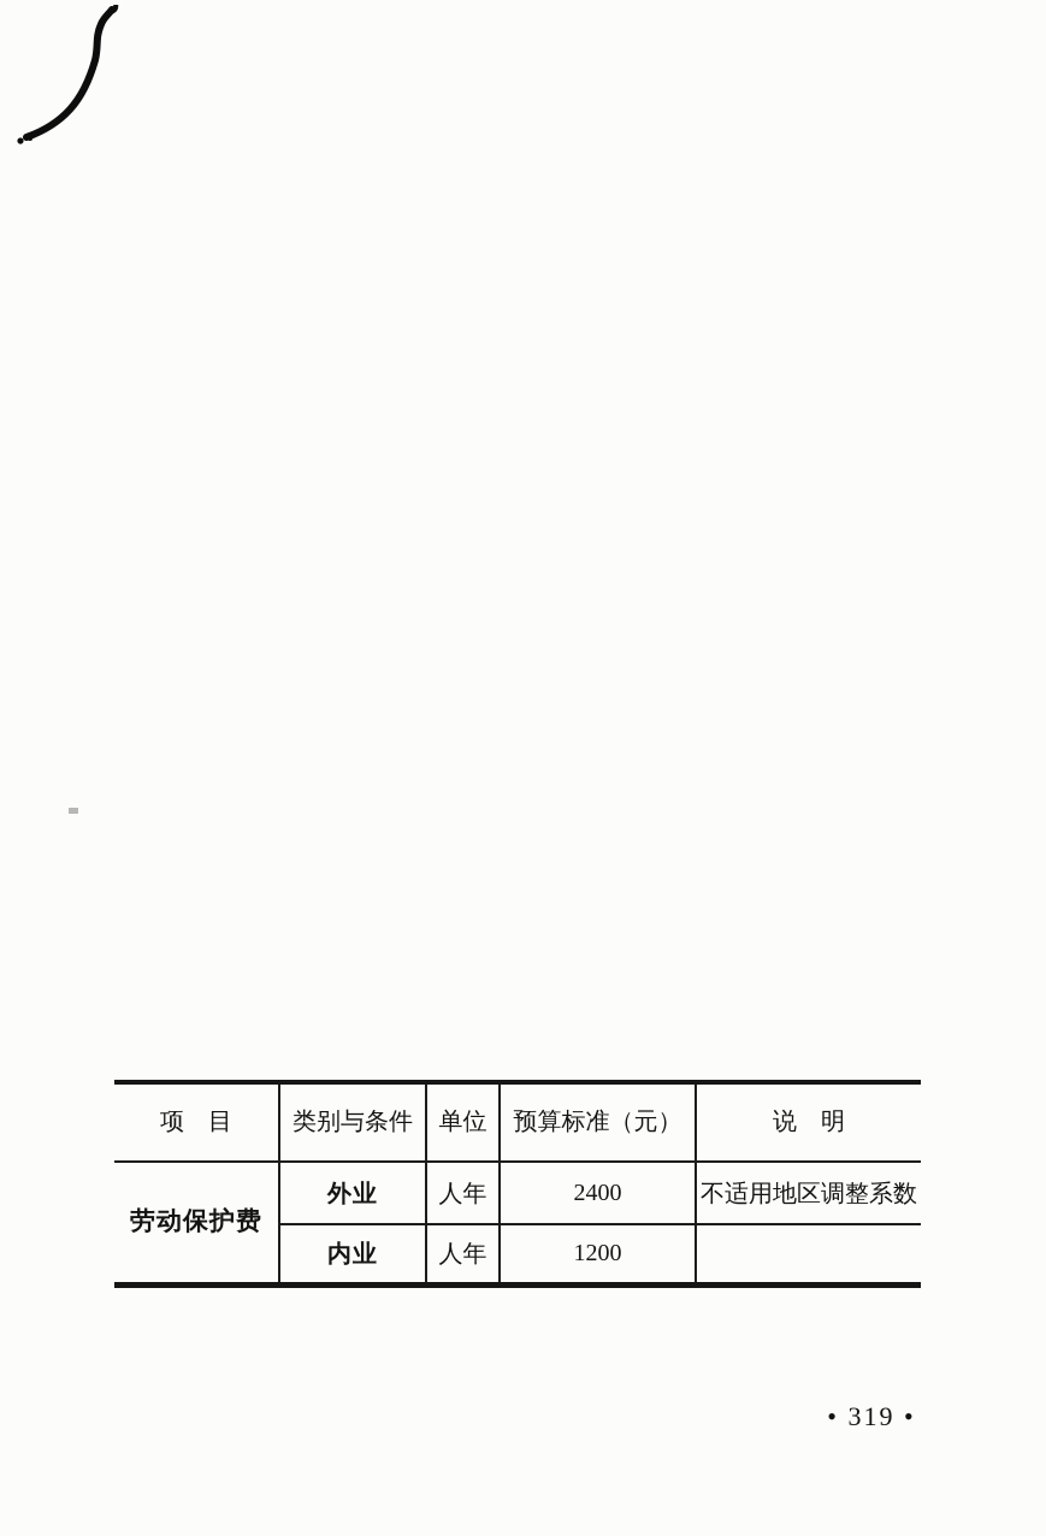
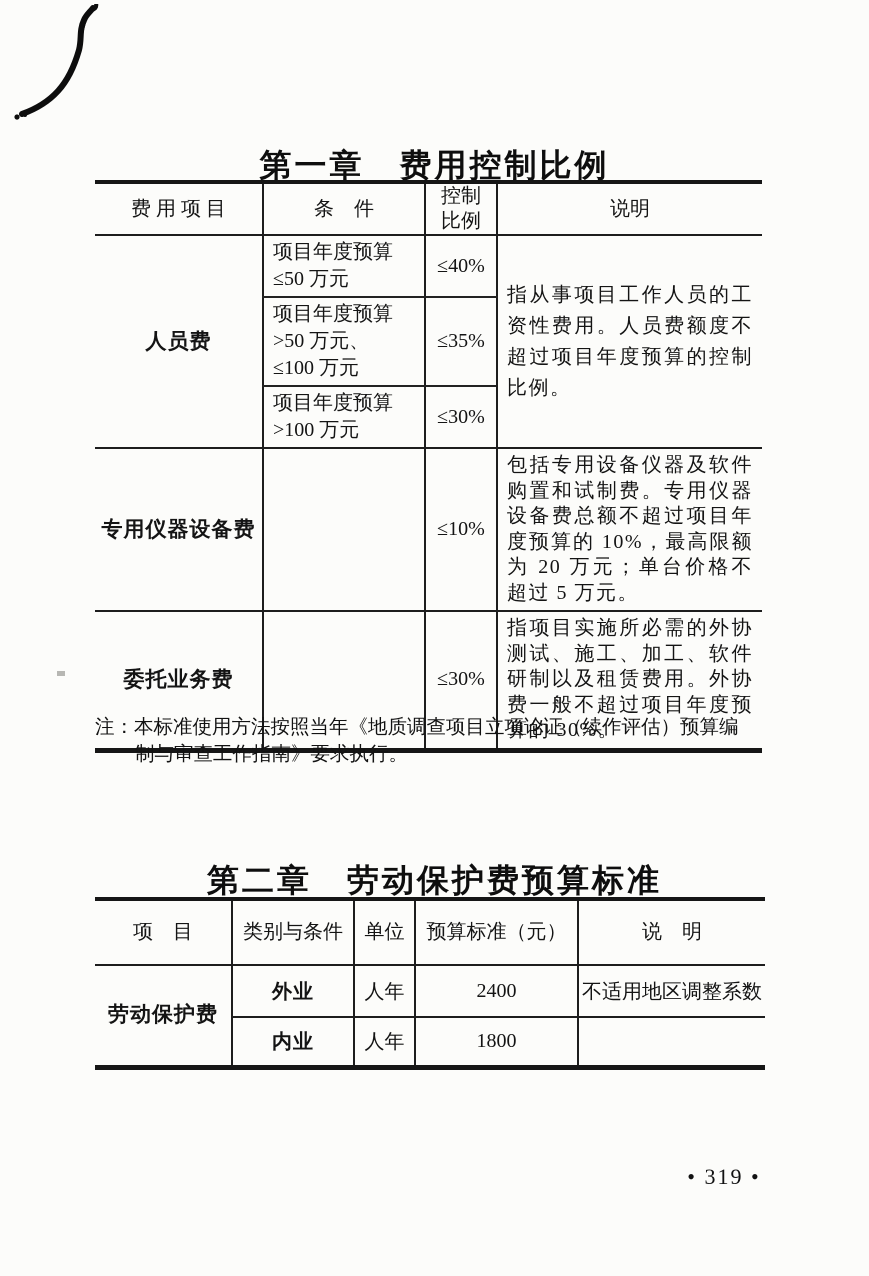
+ 第一章 费用控制比例
+ 费 用 项 目	条 件	控制 比例	说明
+ 人员费	项目年度预算 ≤50 万元	≤40%	指从事项目工作人员的工资性费用。人员费额度不超过项目年度预算的控制比例。
+ 项目年度预算 >50 万元、 ≤100 万元	≤35%
+ 项目年度预算 >100 万元	≤30%
+ 专用仪器设备费		≤10%	包括专用设备仪器及软件购置和试制费。专用仪器设备费总额不超过项目年度预算的 10%，最高限额为 20 万元；单台价格不超过 5 万元。
+ 委托业务费		≤30%	指项目实施所必需的外协测试、施工、加工、软件研制以及租赁费用。外协费一般不超过项目年度预算的 30%。
+ 注：本标准使用方法按照当年《地质调查项目立项论证（续作评估）预算编
+ 制与审查工作指南》要求执行。
+ 第二章 劳动保护费预算标准
  项 目	类别与条件	单位	预算标准（元）	说 明
  劳动保护费	外业	人年	2400	不适用地区调整系数
- 内业	人年	1200
+ 内业	人年	1800
  • 319 •
